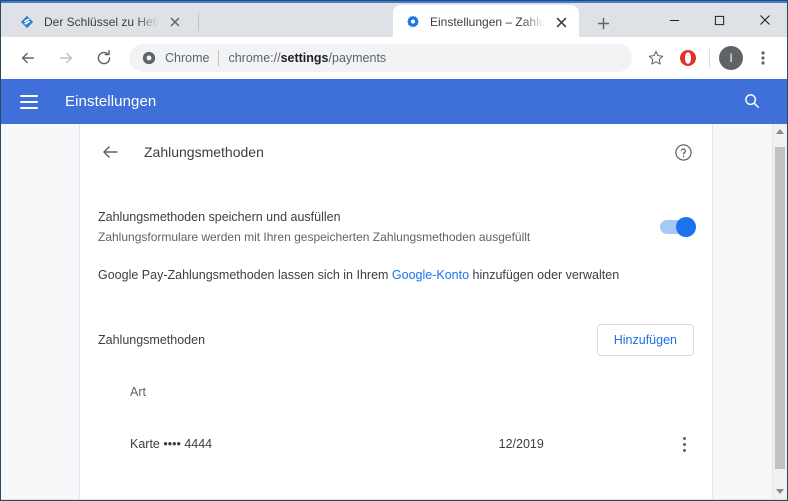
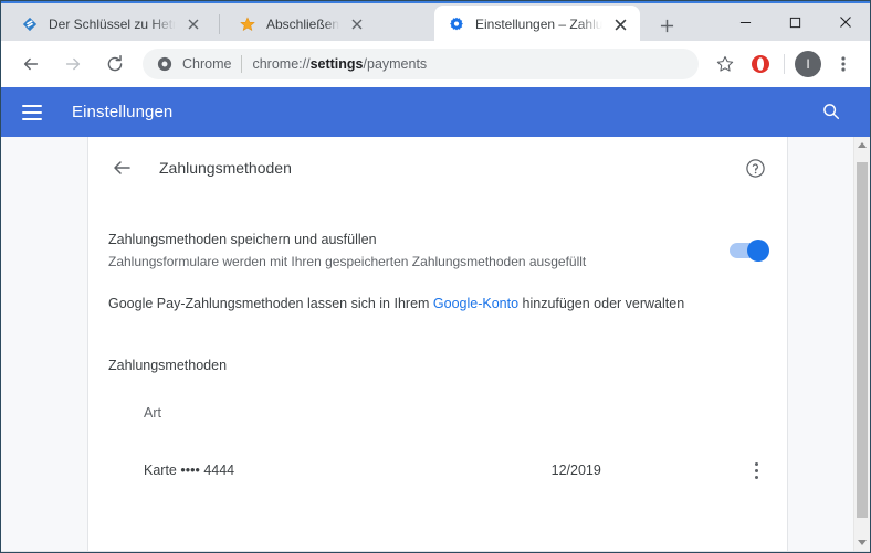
  Der Schlüssel zu Het
+ Abschließen
  Einstellungen – Zahlu
  Chrome
  chrome://settings/payments
  I
  Einstellungen
  Zahlungsmethoden
  Zahlungsmethoden speichern und ausfüllen
  Zahlungsformulare werden mit Ihren gespeicherten Zahlungsmethoden ausgefüllt
  Google Pay-Zahlungsmethoden lassen sich in Ihrem Google-Konto hinzufügen oder verwalten
  Zahlungsmethoden
- Hinzufügen
  Art
  Karte •••• 4444
  12/2019
